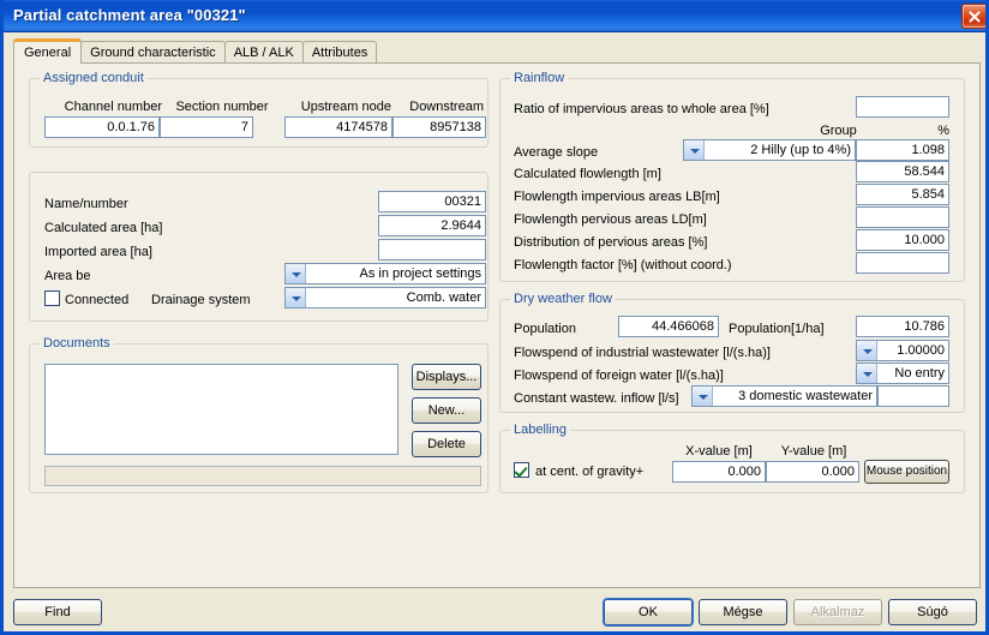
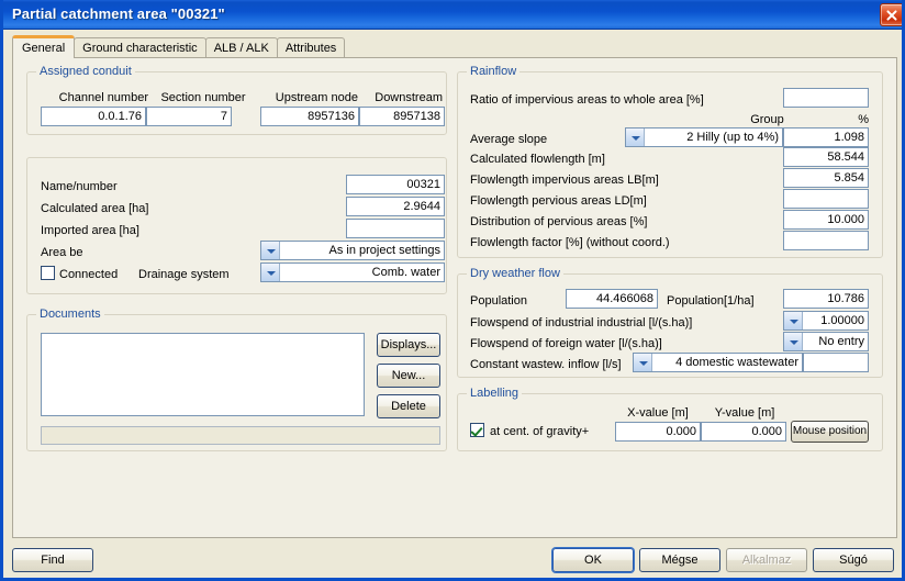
  Partial catchment area "00321"
  General
  Ground characteristic
  ALB / ALK
  Attributes
  Assigned conduit
  Channel number
  Section number
  Upstream node
  Downstream
  0.0.1.76
  7
- 4174578
+ 8957136
  8957138
  Name/number
  Calculated area [ha]
  Imported area [ha]
  Area be
  Connected
  Drainage system
  00321
  2.9644
  As in project settings
  Comb. water
  Documents
  Displays...
  New...
  Delete
  Rainflow
  Ratio of impervious areas to whole area [%]
  Group
  %
  Average slope
  2 Hilly (up to 4%)
  1.098
  Calculated flowlength [m]
  58.544
  Flowlength impervious areas LB[m]
  5.854
  Flowlength pervious areas LD[m]
  Distribution of pervious areas [%]
  10.000
  Flowlength factor [%] (without coord.)
  Dry weather flow
  Population
  44.466068
  Population[1/ha]
  10.786
- Flowspend of industrial wastewater [l/(s.ha)]
+ Flowspend of industrial industrial [l/(s.ha)]
  1.00000
  Flowspend of foreign water [l/(s.ha)]
  No entry
  Constant wastew. inflow [l/s]
- 3 domestic wastewater
+ 4 domestic wastewater
  Labelling
  X-value [m]
  Y-value [m]
  at cent. of gravity+
  0.000
  0.000
  Mouse position
  Find
  OK
  Mégse
  Alkalmaz
  Súgó
